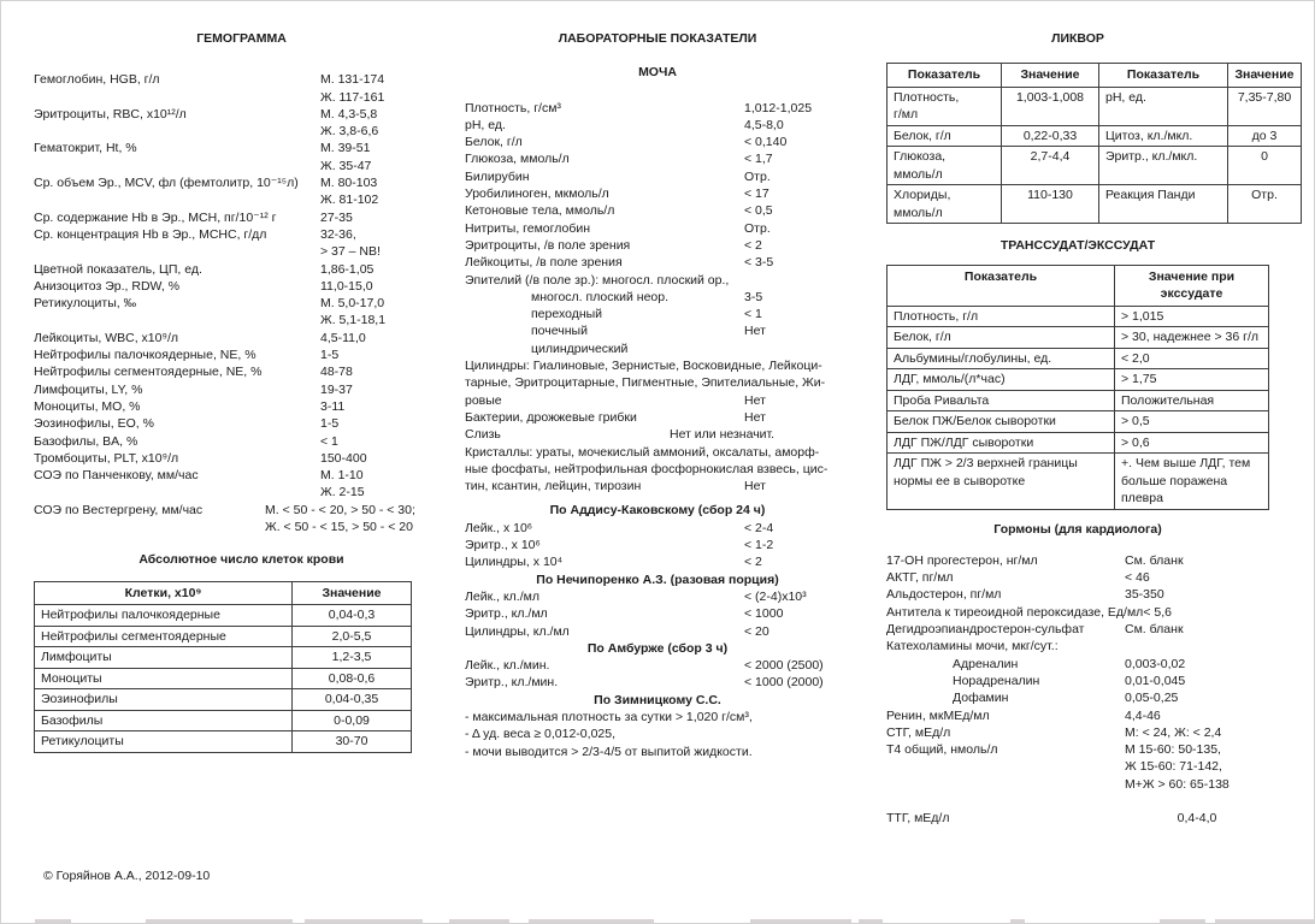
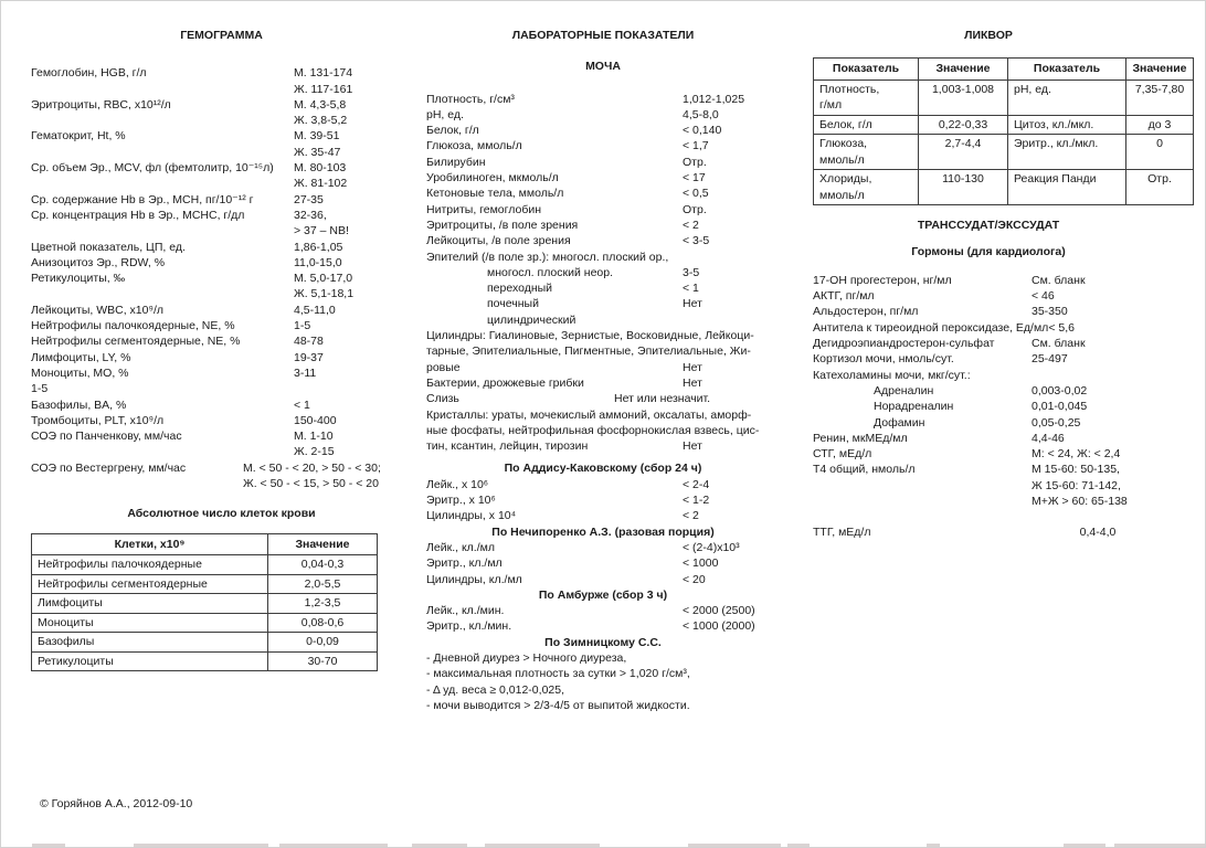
  ГЕМОГРАММА
  Гемоглобин, HGB, г/л
  М. 131-174
  Ж. 117-161
  Эритроциты, RBC, x10¹²/л
  М. 4,3-5,8
- Ж. 3,8-6,6
+ Ж. 3,8-5,2
  Гематокрит, Ht, %
  М. 39-51
  Ж. 35-47
  Ср. объем Эр., MCV, фл (фемтолитр, 10⁻¹⁵л)
  М. 80-103
  Ж. 81-102
  Ср. содержание Hb в Эр., MCH, пг/10⁻¹² г
  27-35
  Ср. концентрация Hb в Эр., MCHC, г/дл
  32-36,
  > 37 – NB!
  Цветной показатель, ЦП, ед.
  1,86-1,05
  Анизоцитоз Эр., RDW, %
  11,0-15,0
  Ретикулоциты, ‰
  М. 5,0-17,0
  Ж. 5,1-18,1
  Лейкоциты, WBC, x10⁹/л
  4,5-11,0
  Нейтрофилы палочкоядерные, NE, %
  1-5
  Нейтрофилы сегментоядерные, NE, %
  48-78
  Лимфоциты, LY, %
  19-37
  Моноциты, MO, %
  3-11
- Эозинофилы, EO, %
  1-5
  Базофилы, BA, %
  < 1
  Тромбоциты, PLT, x10⁹/л
  150-400
  СОЭ по Панченкову, мм/час
  М. 1-10
  Ж. 2-15
  СОЭ по Вестергрену, мм/час
  М. < 50 - < 20, > 50 - < 30;
  Ж. < 50 - < 15, > 50 - < 20
  Абсолютное число клеток крови
  Клетки, x10⁹	Значение
  Нейтрофилы палочкоядерные	0,04-0,3
  Нейтрофилы сегментоядерные	2,0-5,5
  Лимфоциты	1,2-3,5
  Моноциты	0,08-0,6
- Эозинофилы	0,04-0,35
  Базофилы	0-0,09
  Ретикулоциты	30-70
  ЛАБОРАТОРНЫЕ ПОКАЗАТЕЛИ
  МОЧА
  Плотность, г/см³
  1,012-1,025
  pH, ед.
  4,5-8,0
  Белок, г/л
  < 0,140
  Глюкоза, ммоль/л
  < 1,7
  Билирубин
  Отр.
  Уробилиноген, мкмоль/л
  < 17
  Кетоновые тела, ммоль/л
  < 0,5
  Нитриты, гемоглобин
  Отр.
  Эритроциты, /в поле зрения
  < 2
  Лейкоциты, /в поле зрения
  < 3-5
  Эпителий (/в поле зр.): многосл. плоский ор.,
  многосл. плоский неор.
  3-5
  переходный
  < 1
  почечный
  Нет
  цилиндрический
  Цилиндры: Гиалиновые, Зернистые, Восковидные, Лейкоци-
- тарные, Эритроцитарные, Пигментные, Эпителиальные, Жи-
+ тарные, Эпителиальные, Пигментные, Эпителиальные, Жи-
  ровые
  Нет
  Бактерии, дрожжевые грибки
  Нет
  Слизь
  Нет или незначит.
  Кристаллы: ураты, мочекислый аммоний, оксалаты, аморф-
  ные фосфаты, нейтрофильная фосфорнокислая взвесь, цис-
  тин, ксантин, лейцин, тирозин
  Нет
  По Аддису-Каковскому (сбор 24 ч)
  Лейк., x 10⁶
  < 2-4
  Эритр., x 10⁶
  < 1-2
  Цилиндры, x 10⁴
  < 2
  По Нечипоренко А.З. (разовая порция)
  Лейк., кл./мл
  < (2-4)x10³
  Эритр., кл./мл
  < 1000
  Цилиндры, кл./мл
  < 20
  По Амбурже (сбор 3 ч)
  Лейк., кл./мин.
  < 2000 (2500)
  Эритр., кл./мин.
  < 1000 (2000)
  По Зимницкому С.С.
+ - Дневной диурез > Ночного диуреза,
  - максимальная плотность за сутки > 1,020 г/см³,
  - Δ уд. веса ≥ 0,012-0,025,
  - мочи выводится > 2/3-4/5 от выпитой жидкости.
  ЛИКВОР
  Показатель	Значение	Показатель	Значение
  Плотность, г/мл	1,003-1,008	pH, ед.	7,35-7,80
  Белок, г/л	0,22-0,33	Цитоз, кл./мкл.	до 3
  Глюкоза, ммоль/л	2,7-4,4	Эритр., кл./мкл.	0
  Хлориды, ммоль/л	110-130	Реакция Панди	Отр.
  ТРАНССУДАТ/ЭКССУДАТ
- Показатель	Значение при экссудате
- Плотность, г/л	> 1,015
- Белок, г/л	> 30, надежнее > 36 г/л
- Альбумины/глобулины, ед.	< 2,0
- ЛДГ, ммоль/(л*час)	> 1,75
- Проба Ривальта	Положительная
- Белок ПЖ/Белок сыворотки	> 0,5
- ЛДГ ПЖ/ЛДГ сыворотки	> 0,6
- ЛДГ ПЖ > 2/3 верхней границы нормы ее в сыворотке	+. Чем выше ЛДГ, тем больше поражена плевра
  Гормоны (для кардиолога)
  17-ОН прогестерон, нг/мл
  См. бланк
  АКТГ, пг/мл
  < 46
  Альдостерон, пг/мл
  35-350
  Антитела к тиреоидной пероксидазе, Ед/мл
  < 5,6
  Дегидроэпиандростерон-сульфат
  См. бланк
+ Кортизол мочи, нмоль/сут.
+ 25-497
  Катехоламины мочи, мкг/сут.:
  Адреналин
  0,003-0,02
  Норадреналин
  0,01-0,045
  Дофамин
  0,05-0,25
  Ренин, мкМЕд/мл
  4,4-46
  СТГ, мЕд/л
  М: < 24, Ж: < 2,4
  Т4 общий, нмоль/л
  М 15-60: 50-135,
  Ж 15-60: 71-142,
  М+Ж > 60: 65-138
  ТТГ, мЕд/л
  0,4-4,0
  © Горяйнов А.А., 2012-09-10
